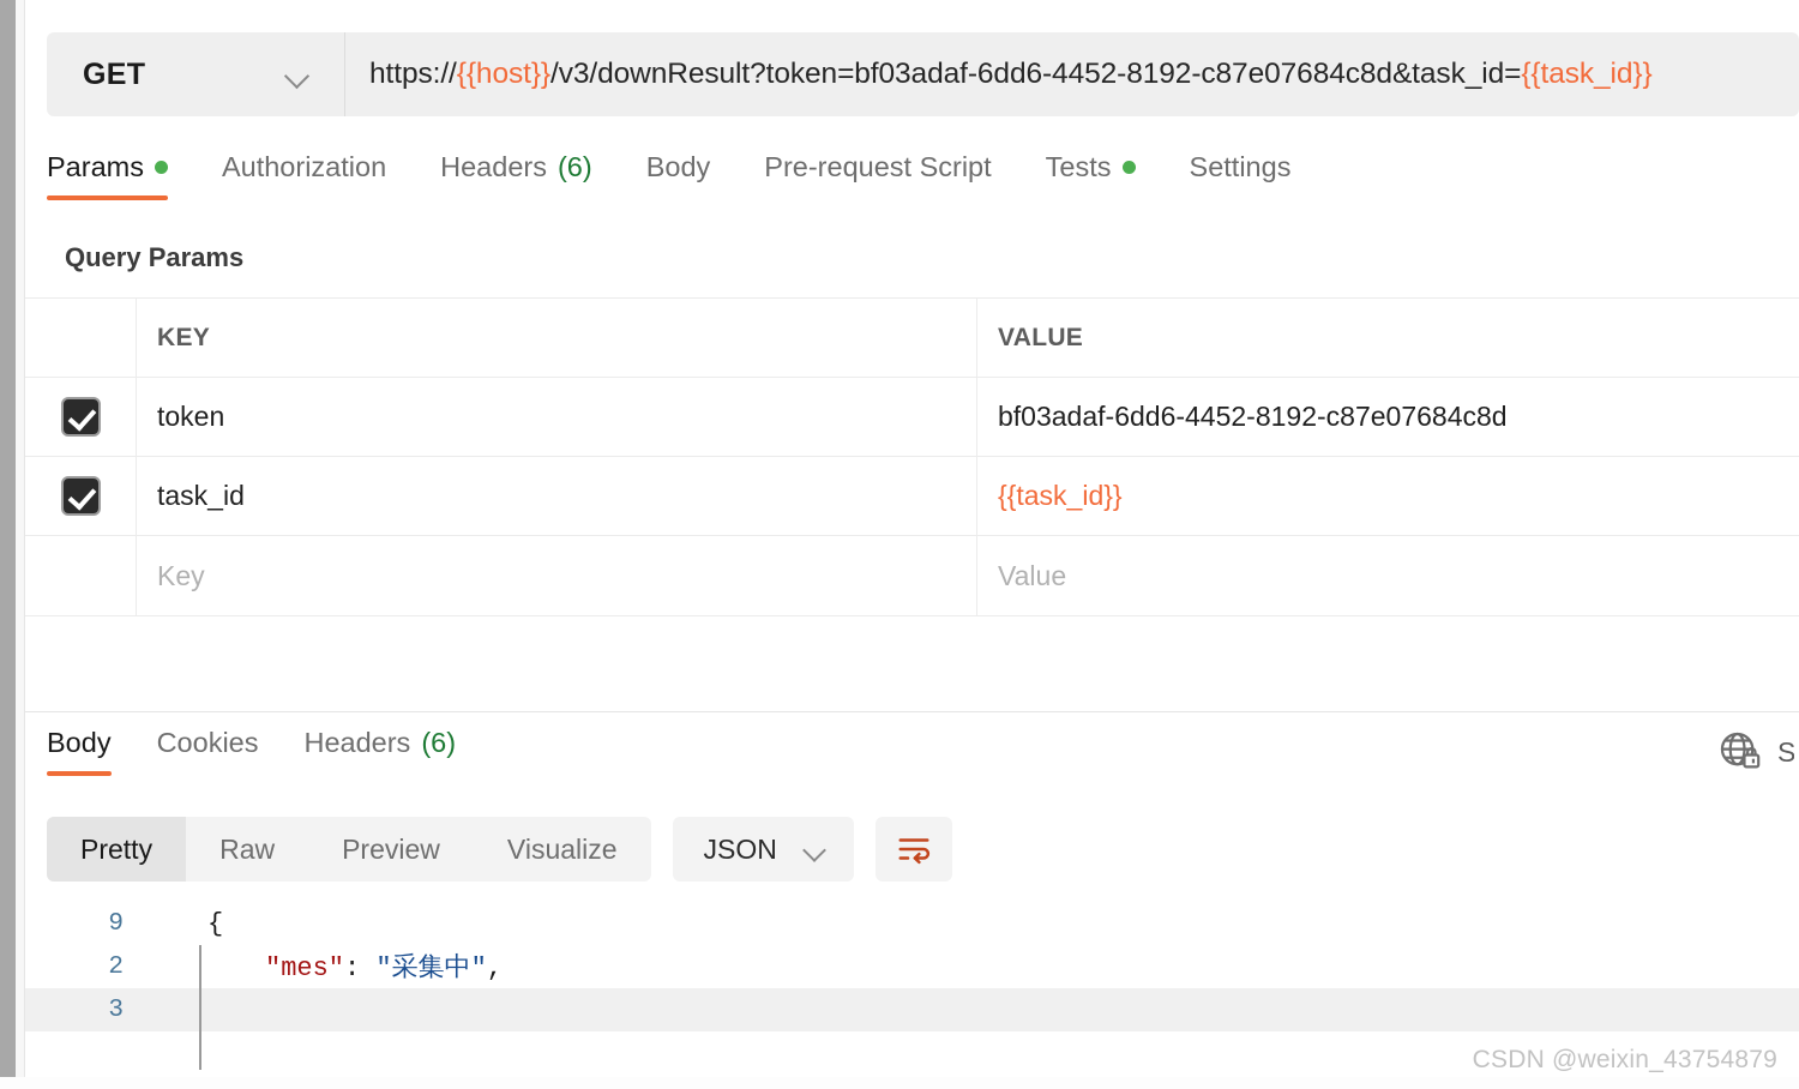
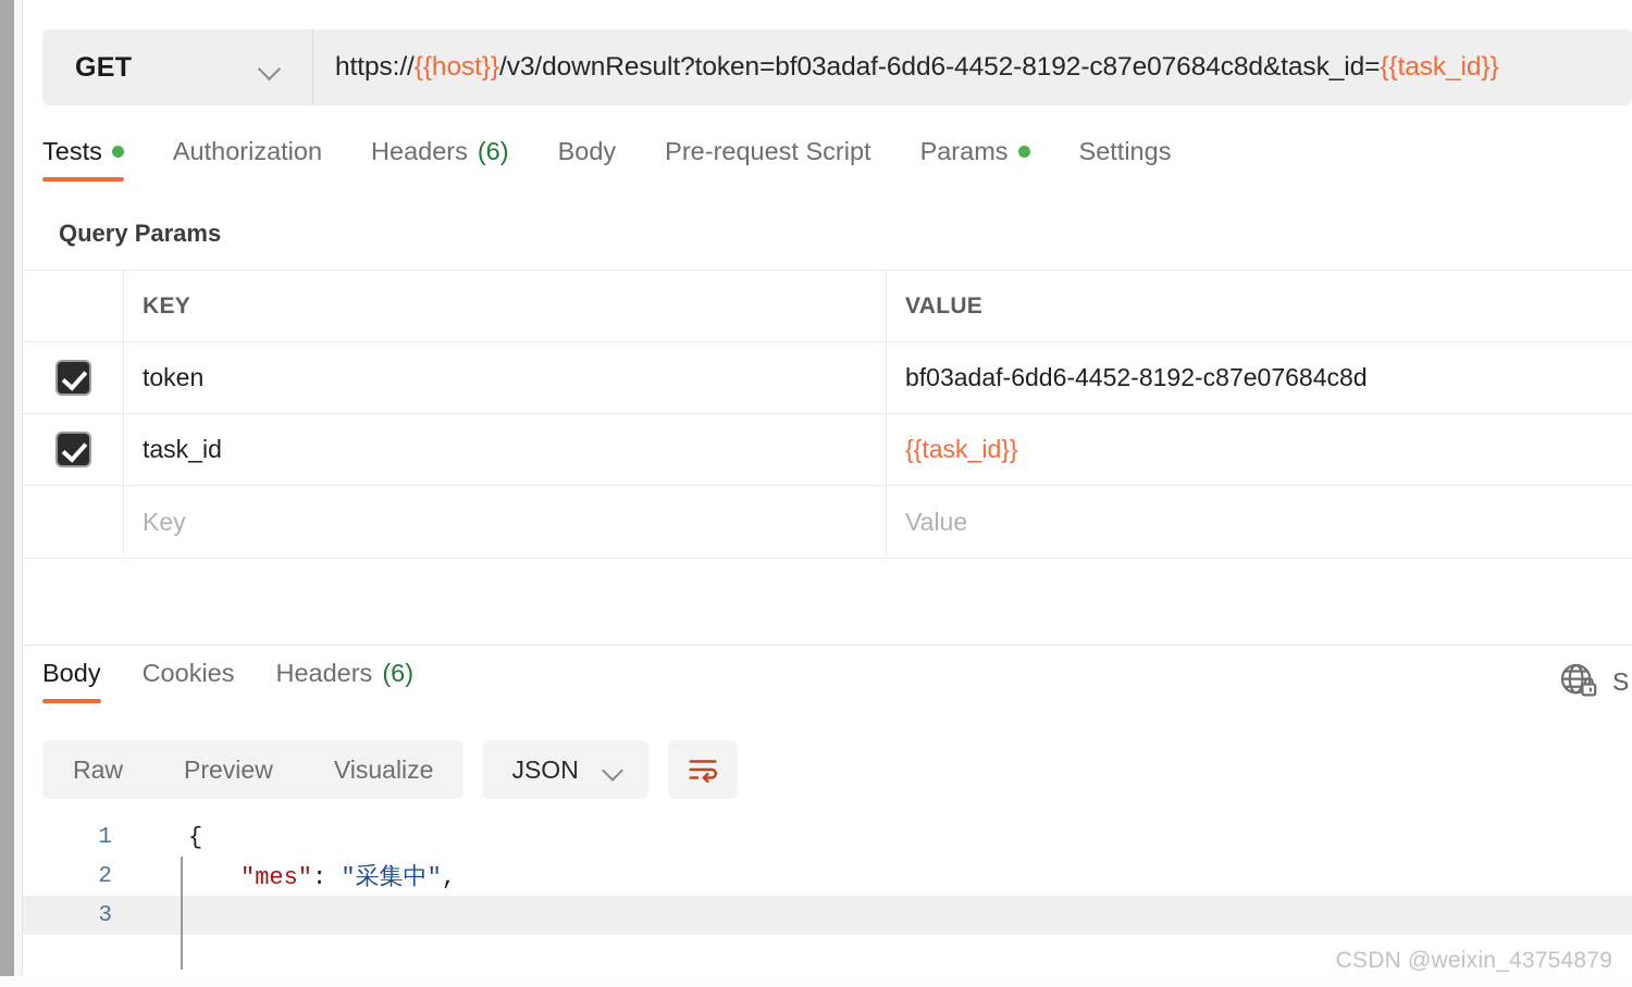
  GET
  https://
  {{host}}
  /v3/downResult?token=bf03adaf-6dd6-4452-8192-c87e07684c8d&task_id=
  {{task_id}}
- Params
+ Tests
  Authorization
  Headers
  (6)
  Body
  Pre-request Script
- Tests
+ Params
  Settings
  Query Params
  KEY
  VALUE
  token
  bf03adaf-6dd6-4452-8192-c87e07684c8d
  task_id
  {{task_id}}
  Key
  Value
  Body
  Cookies
  Headers
  (6)
  S
- Pretty
  Raw
  Preview
  Visualize
  JSON
- 9
+ 1
  {
  2
  "mes": "采集中",
  3
  CSDN @weixin_43754879
